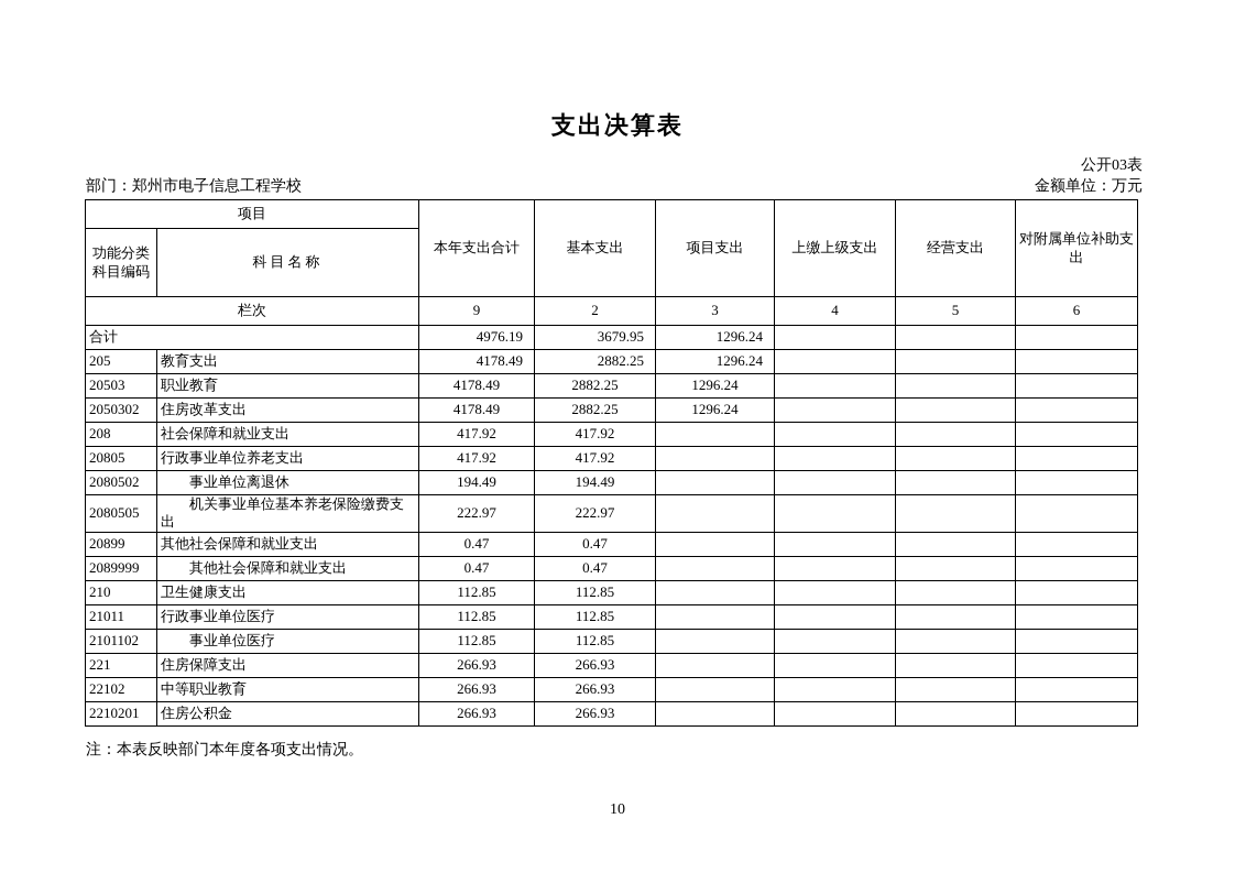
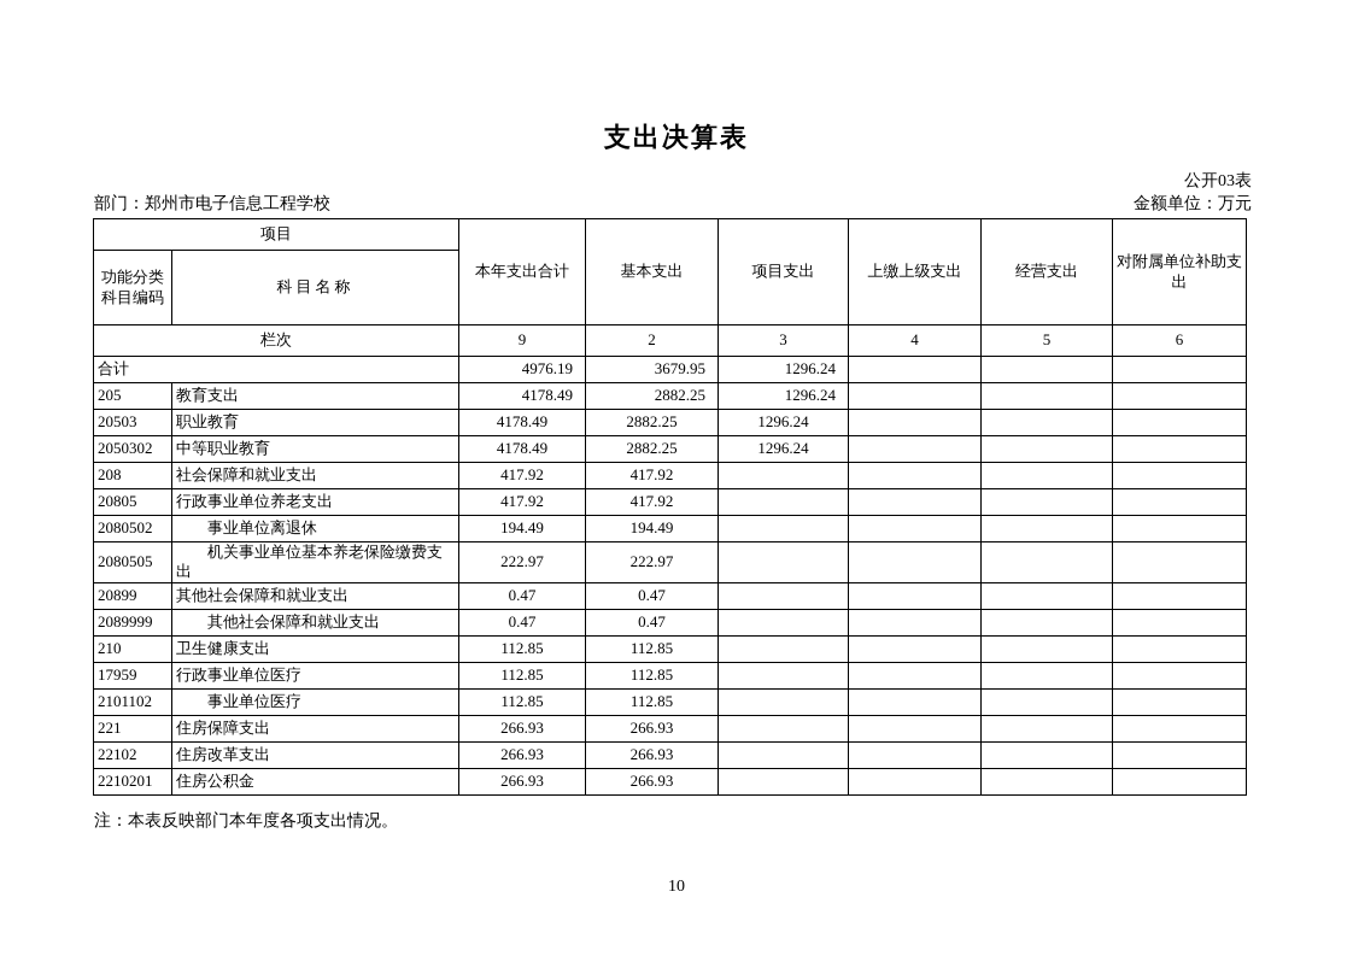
  支出决算表
  公开03表
  部门：郑州市电子信息工程学校
  金额单位：万元
  项目	本年支出合计	基本支出	项目支出	上缴上级支出	经营支出	对附属单位补助支出
  功能分类科目编码	科目名称
  栏次	9	2	3	4	5	6
  合计	4976.19	3679.95	1296.24
  205	教育支出	4178.49	2882.25	1296.24
  20503	职业教育	4178.49	2882.25	1296.24
- 2050302	住房改革支出	4178.49	2882.25	1296.24
+ 2050302	中等职业教育	4178.49	2882.25	1296.24
  208	社会保障和就业支出	417.92	417.92
  20805	行政事业单位养老支出	417.92	417.92
  2080502	事业单位离退休	194.49	194.49
  2080505	机关事业单位基本养老保险缴费支出	222.97	222.97
  20899	其他社会保障和就业支出	0.47	0.47
  2089999	其他社会保障和就业支出	0.47	0.47
  210	卫生健康支出	112.85	112.85
- 21011	行政事业单位医疗	112.85	112.85
+ 17959	行政事业单位医疗	112.85	112.85
  2101102	事业单位医疗	112.85	112.85
  221	住房保障支出	266.93	266.93
- 22102	中等职业教育	266.93	266.93
+ 22102	住房改革支出	266.93	266.93
  2210201	住房公积金	266.93	266.93
  注：本表反映部门本年度各项支出情况。
  10
